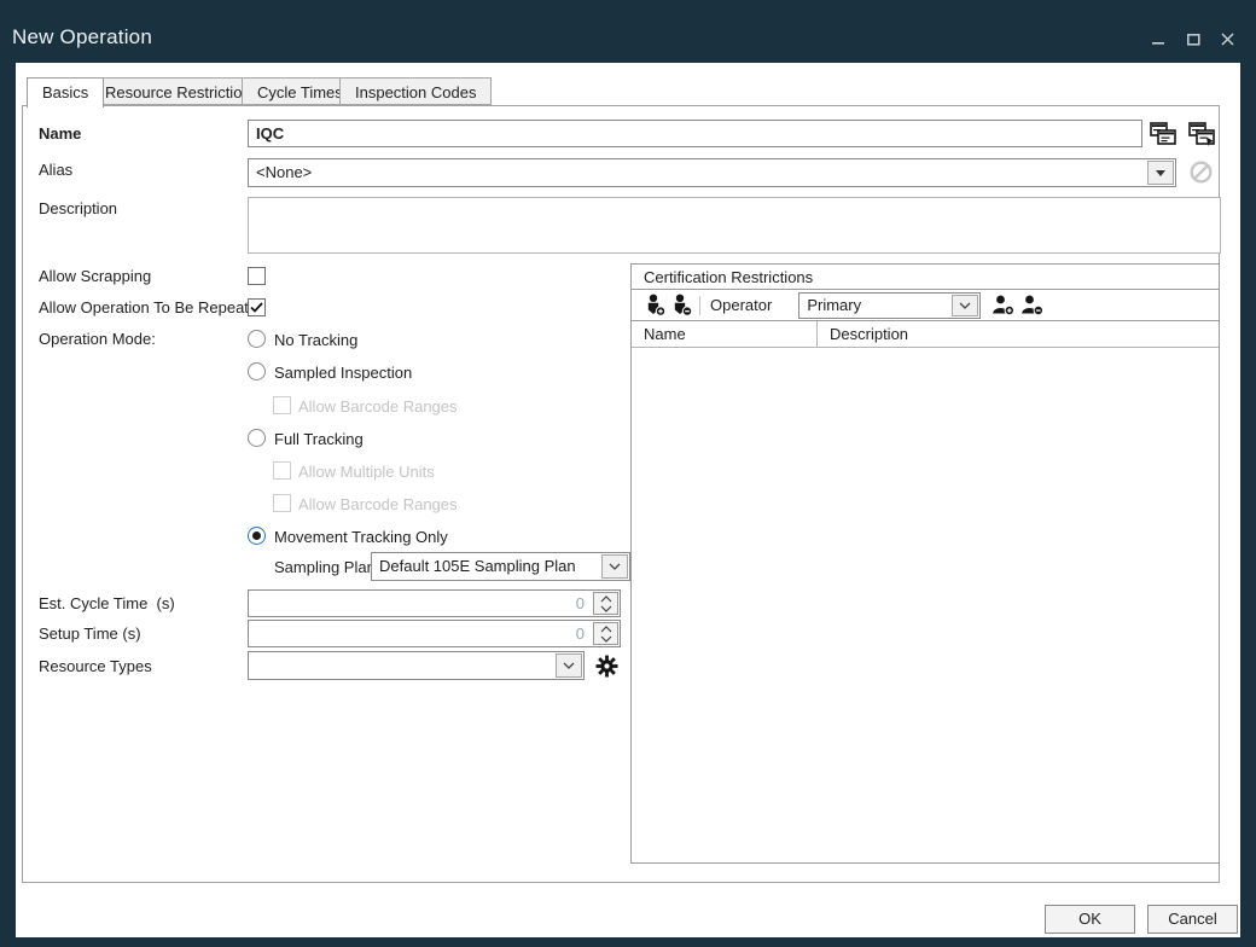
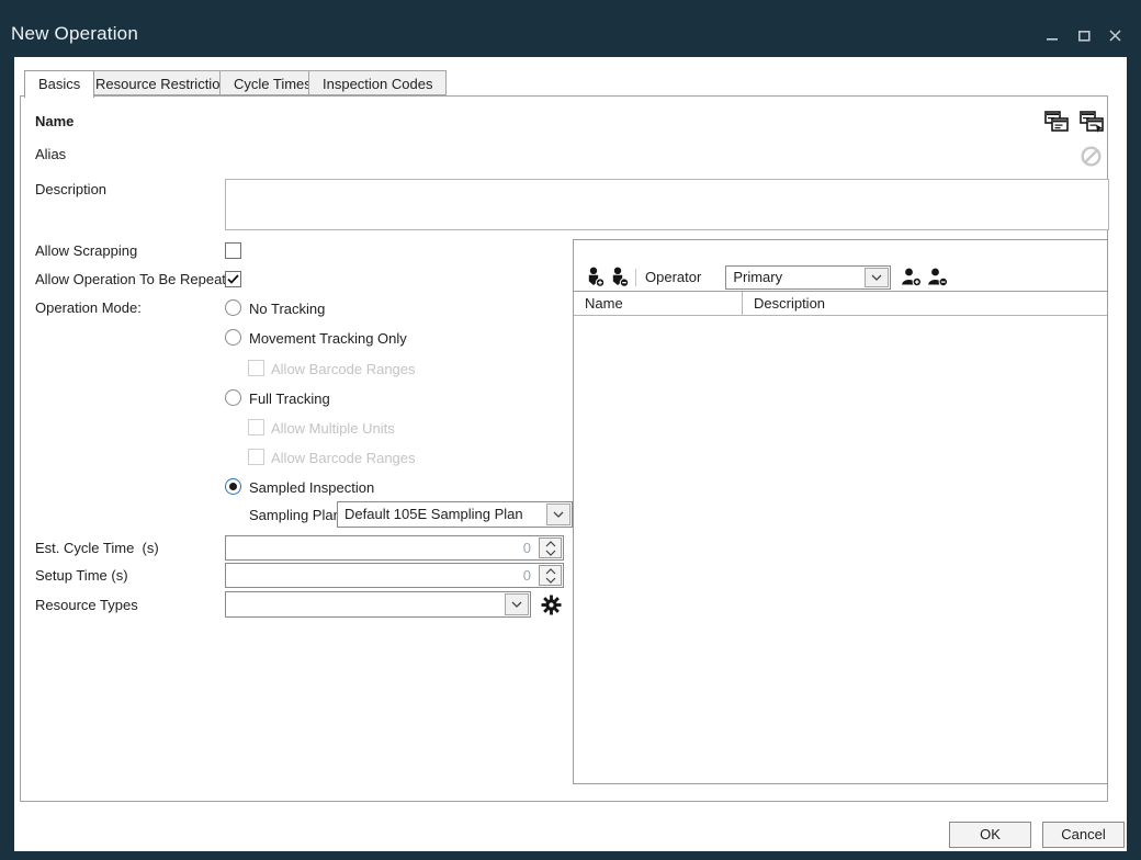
  New Operation
  Basics
  Resource Restrictio
  Cycle Time
  Inspection Codes
  Name
- IQC
  Alias
- <None>
  Description
  Allow Scrapping
  Allow Operation To Be Repea
  Operation Mode:
  No Tracking
- Sampled Inspection
+ Movement Tracking Only
  Allow Barcode Ranges
  Full Tracking
  Allow Multiple Units
  Allow Barcode Ranges
- Movement Tracking Only
+ Sampled Inspection
  Sampling Pla
  Default 105E Sampling Plan
  Est. Cycle Time (s)
  0
  Setup Time (s)
  0
  Resource Types
- Certification Restrictions
  Operator
  Primary
  Name
  Description
  OK
  Cancel
